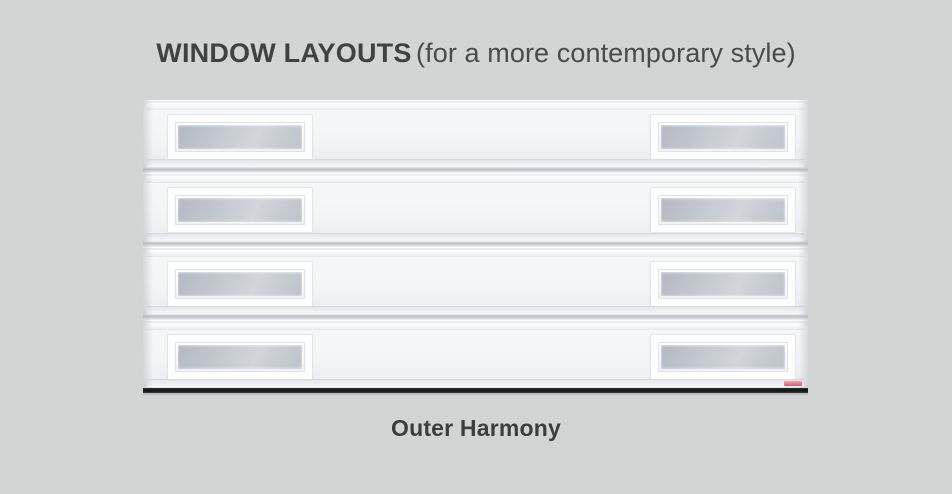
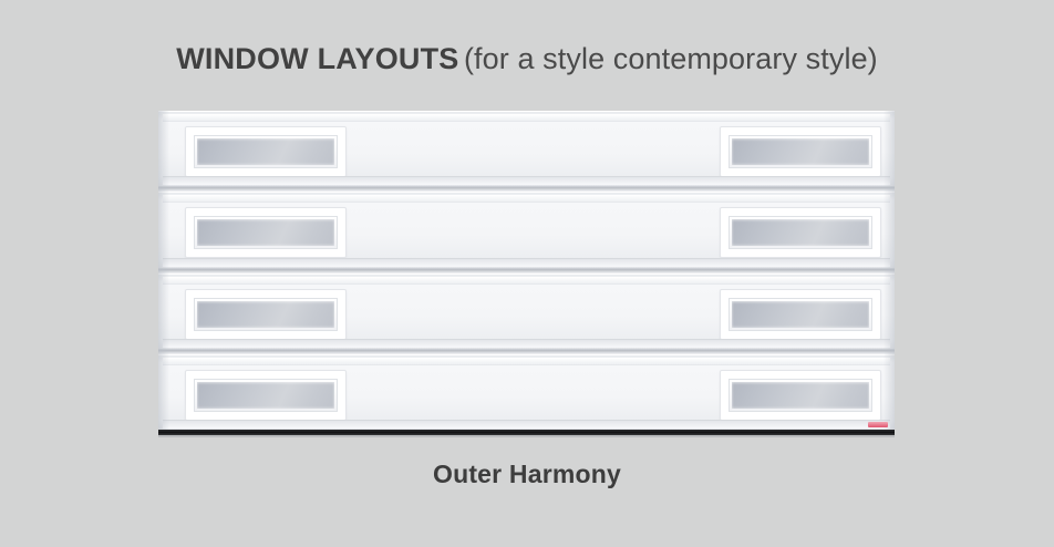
- WINDOW LAYOUTS (for a more contemporary style)
+ WINDOW LAYOUTS (for a style contemporary style)
  Outer Harmony
